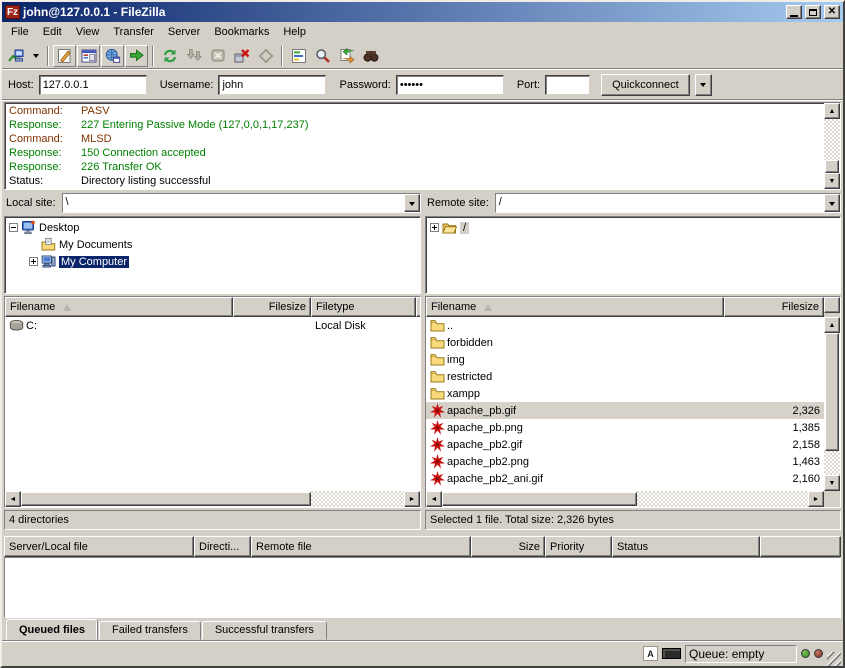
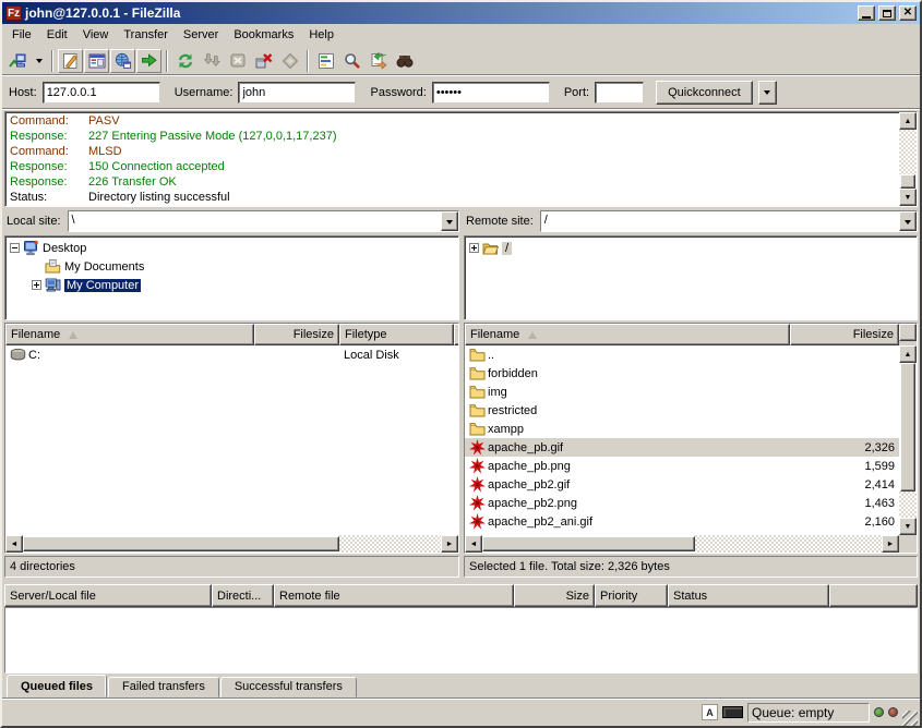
  Fz
  john@127.0.0.1 - FileZilla
  ✕
  File
  Edit
  View
  Transfer
  Server
  Bookmarks
  Help
  Host:
  127.0.0.1
  Username:
  john
  Password:
  ••••••
  Port:
  Quickconnect
  Command:
  PASV
  Response:
  227 Entering Passive Mode (127,0,0,1,17,237)
  Command:
  MLSD
  Response:
  150 Connection accepted
  Response:
  226 Transfer OK
  Status:
  Directory listing successful
  Local site:
  \
  Desktop
  My Documents
  My Computer
  Filename
  Filesize
  Filetype
  C:
  Local Disk
  Remote site:
  /
  /
  Filename
  Filesize
  ..
  forbidden
  img
  restricted
  xampp
  apache_pb.gif
  2,326
  apache_pb.png
- 1,385
+ 1,599
  apache_pb2.gif
- 2,158
+ 2,414
  apache_pb2.png
  1,463
  apache_pb2_ani.gif
  2,160
  4 directories
  Selected 1 file. Total size: 2,326 bytes
  Server/Local file
  Directi...
  Remote file
  Size
  Priority
  Status
  Queued files
  Failed transfers
  Successful transfers
  A
  Queue: empty
